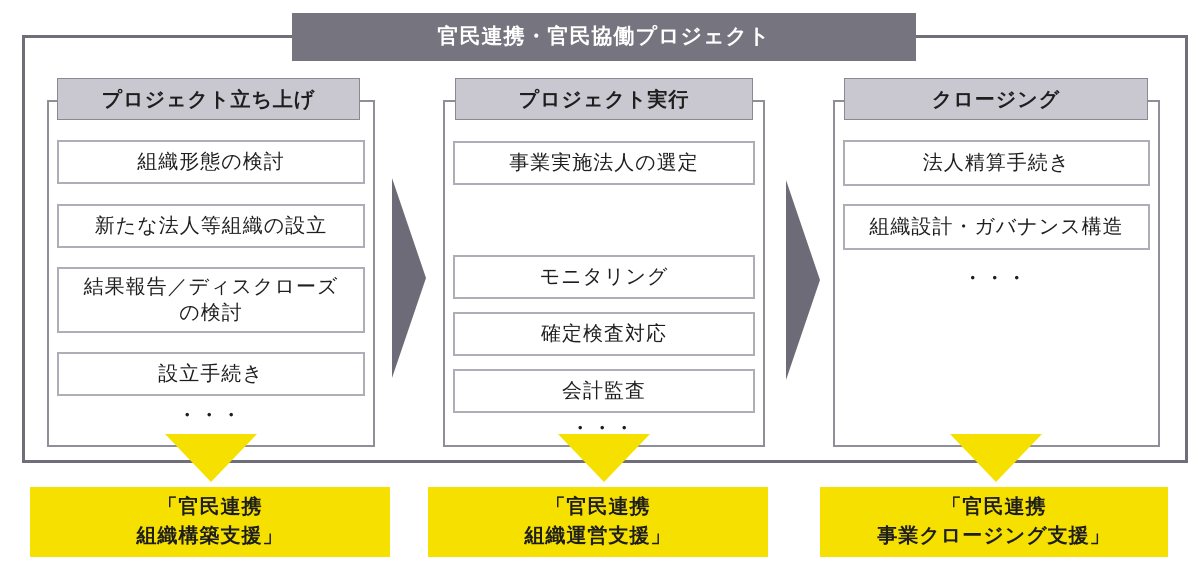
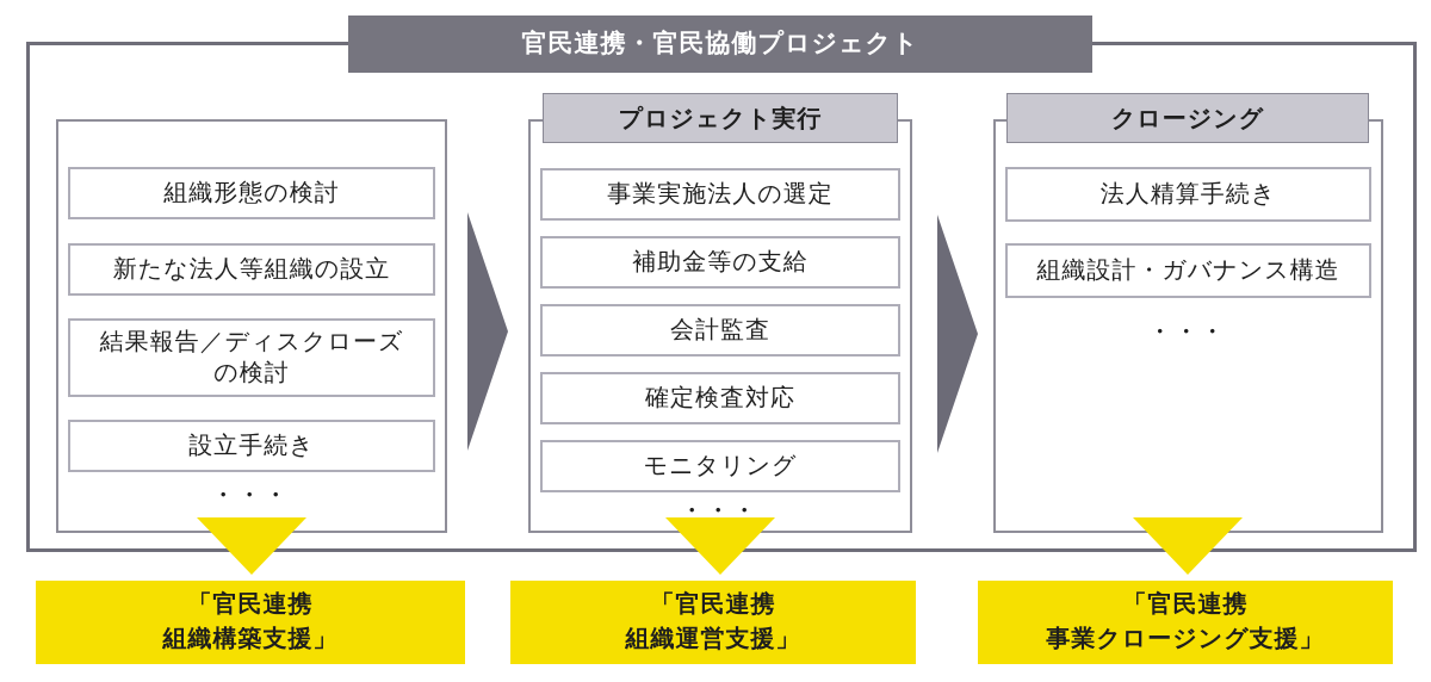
  官民連携・官民協働プロジェクト
- プロジェクト立ち上げ
  組織形態の検討
  新たな法人等組織の設立
  結果報告／ディスクローズ
  の検討
  設立手続き
  ・・・
  プロジェクト実行
  事業実施法人の選定
+ 補助金等の支給
- モニタリング
+ 会計監査
  確定検査対応
- 会計監査
+ モニタリング
  ・・・
  クロージング
  法人精算手続き
  組織設計・ガバナンス構造
  ・・・
  「官民連携
  組織構築支援」
  「官民連携
  組織運営支援」
  「官民連携
  事業クロージング支援」
